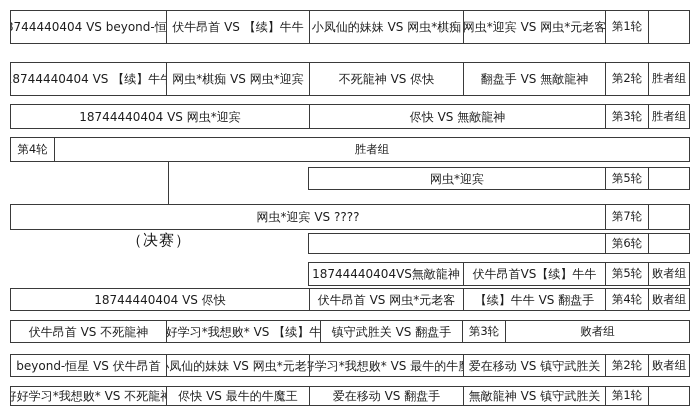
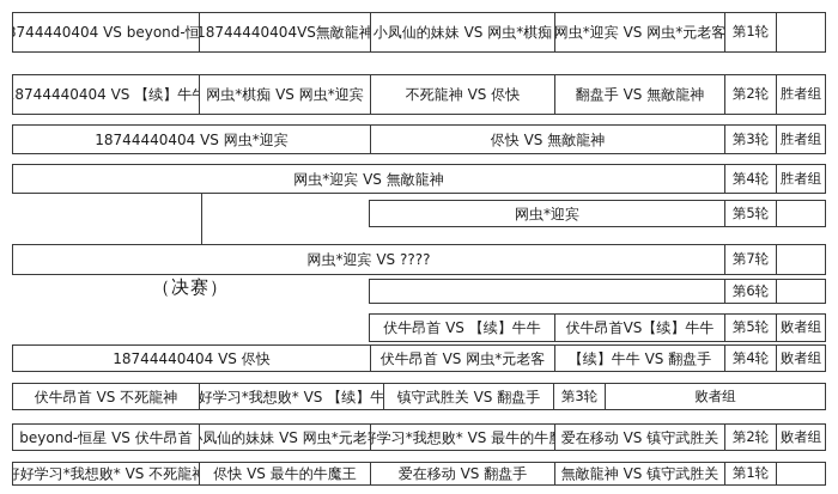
  744440404 VS beyond-恒
- 伏牛昂首 VS 【续】牛牛
+ 18744440404VS無敵龍神
  小凤仙的妹妹 VS 网虫*棋痴
  网虫*迎宾 VS 网虫*元老客
  第1轮
  8744440404 VS 【续】牛
  网虫*棋痴 VS 网虫*迎宾
  不死龍神 VS 侭快
  翻盘手 VS 無敵龍神
  第2轮
  胜者组
  18744440404 VS 网虫*迎宾
  侭快 VS 無敵龍神
  第3轮
  胜者组
+ 网虫*迎宾 VS 無敵龍神
  第4轮
  胜者组
  网虫*迎宾
  第5轮
  网虫*迎宾 VS ????
  第7轮
  第6轮
- 18744440404VS無敵龍神
+ 伏牛昂首 VS 【续】牛牛
  伏牛昂首VS【续】牛牛
  第5轮
  败者组
  18744440404 VS 侭快
  伏牛昂首 VS 网虫*元老客
  【续】牛牛 VS 翻盘手
  第4轮
  败者组
  伏牛昂首 VS 不死龍神
  好学习*我想败* VS 【续】牛
  镇守武胜关 VS 翻盘手
  第3轮
  败者组
  beyond-恒星 VS 伏牛昂首
  凤仙的妹妹 VS 网虫*元老
  好学习*我想败* VS 最牛的牛
  爱在移动 VS 镇守武胜关
  第2轮
  败者组
  好好学习*我想败* VS 不死龍
  侭快 VS 最牛的牛魔王
  爱在移动 VS 翻盘手
  無敵龍神 VS 镇守武胜关
  第1轮
  （决赛）
